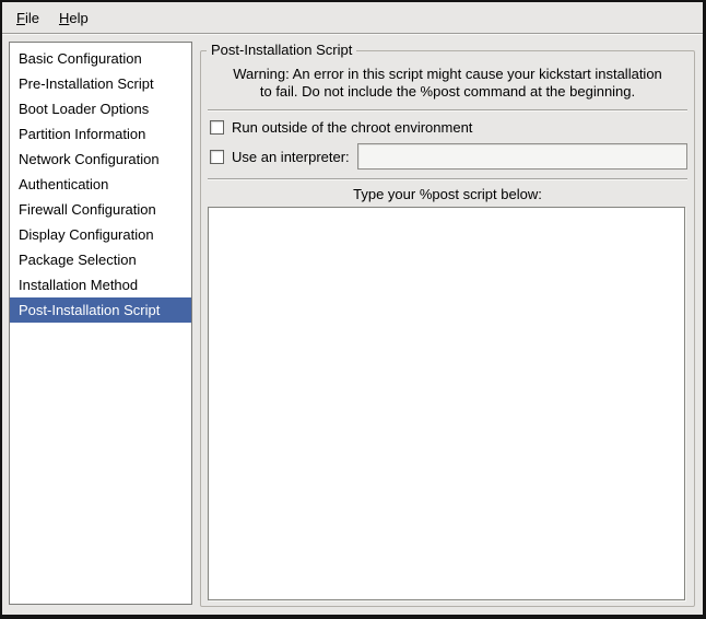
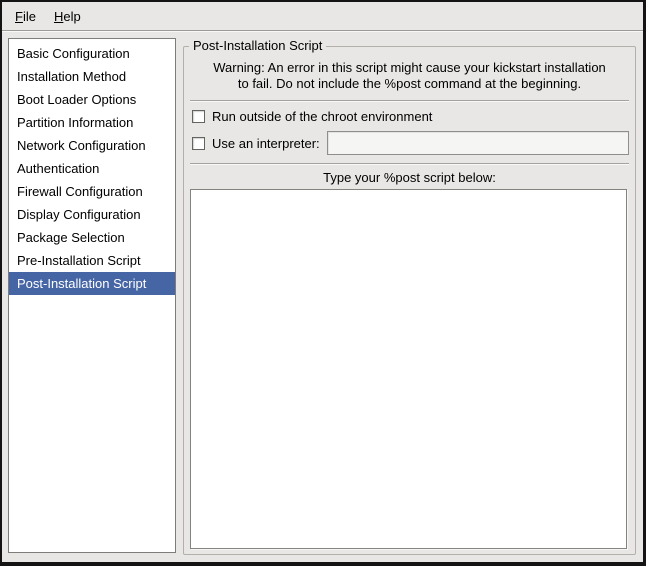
  File
  Help
  Basic Configuration
- Pre-Installation Script
+ Installation Method
  Boot Loader Options
  Partition Information
  Network Configuration
  Authentication
  Firewall Configuration
  Display Configuration
  Package Selection
- Installation Method
+ Pre-Installation Script
  Post-Installation Script
  Post-Installation Script
  Warning: An error in this script might cause your kickstart installation
  to fail. Do not include the %post command at the beginning.
  Run outside of the chroot environment
  Use an interpreter:
  Type your %post script below:
